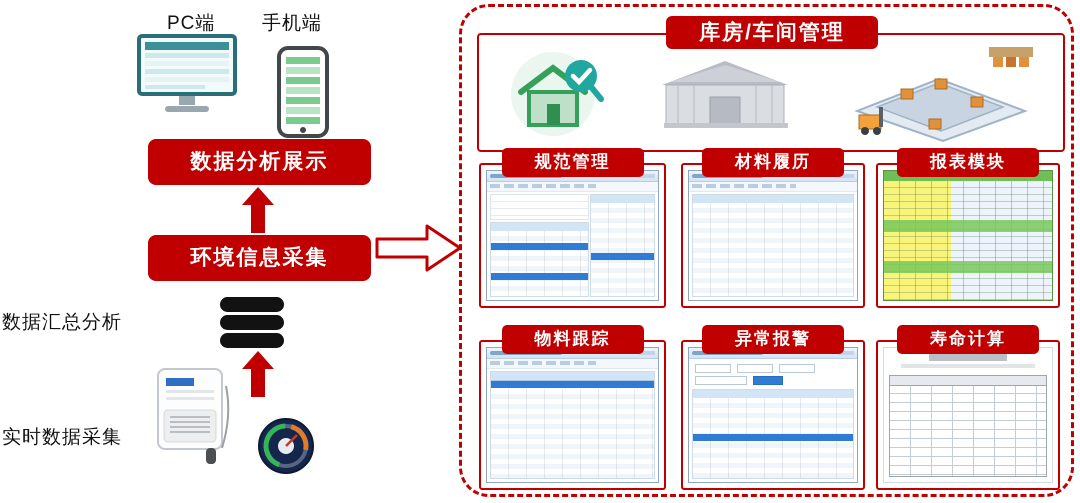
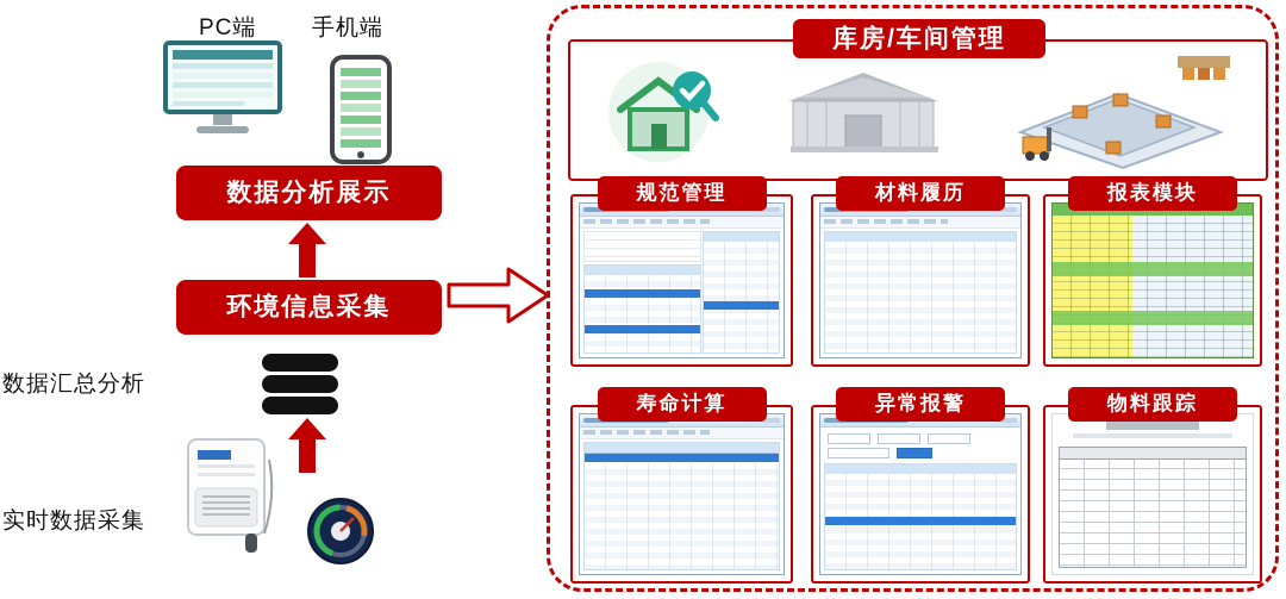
  PC端
  手机端
  数据分析展示
  环境信息采集
  数据汇总分析
  实时数据采集
  库房/车间管理
  规范管理
  材料履历
  报表模块
- 物料跟踪
+ 寿命计算
  异常报警
- 寿命计算
+ 物料跟踪
